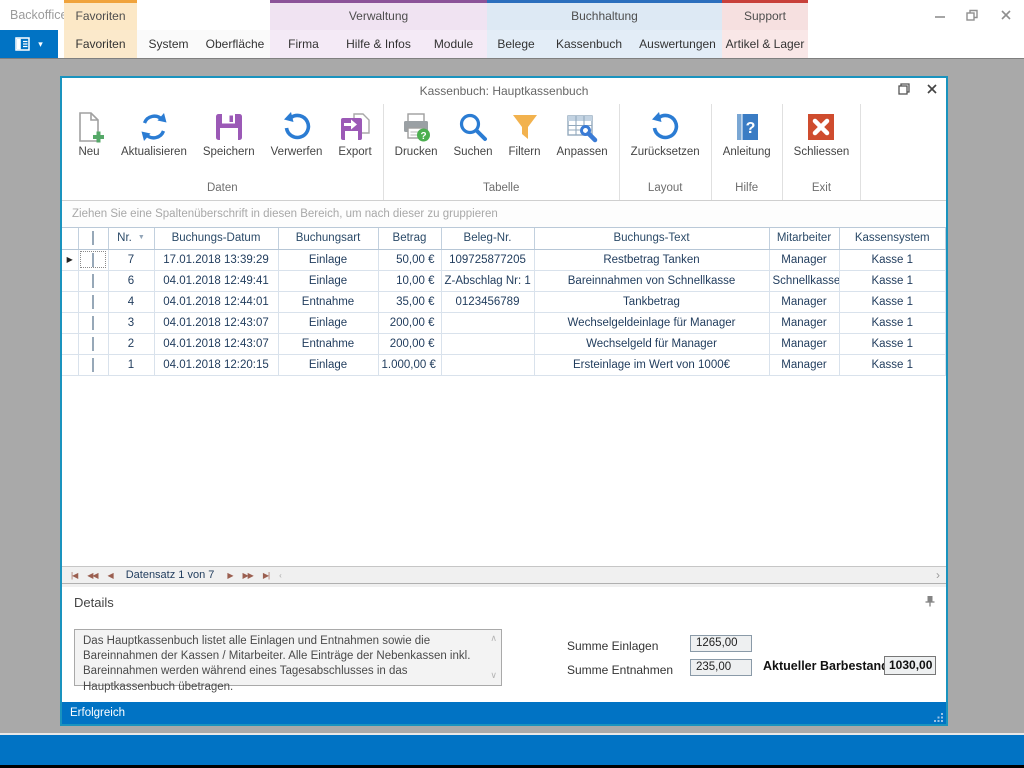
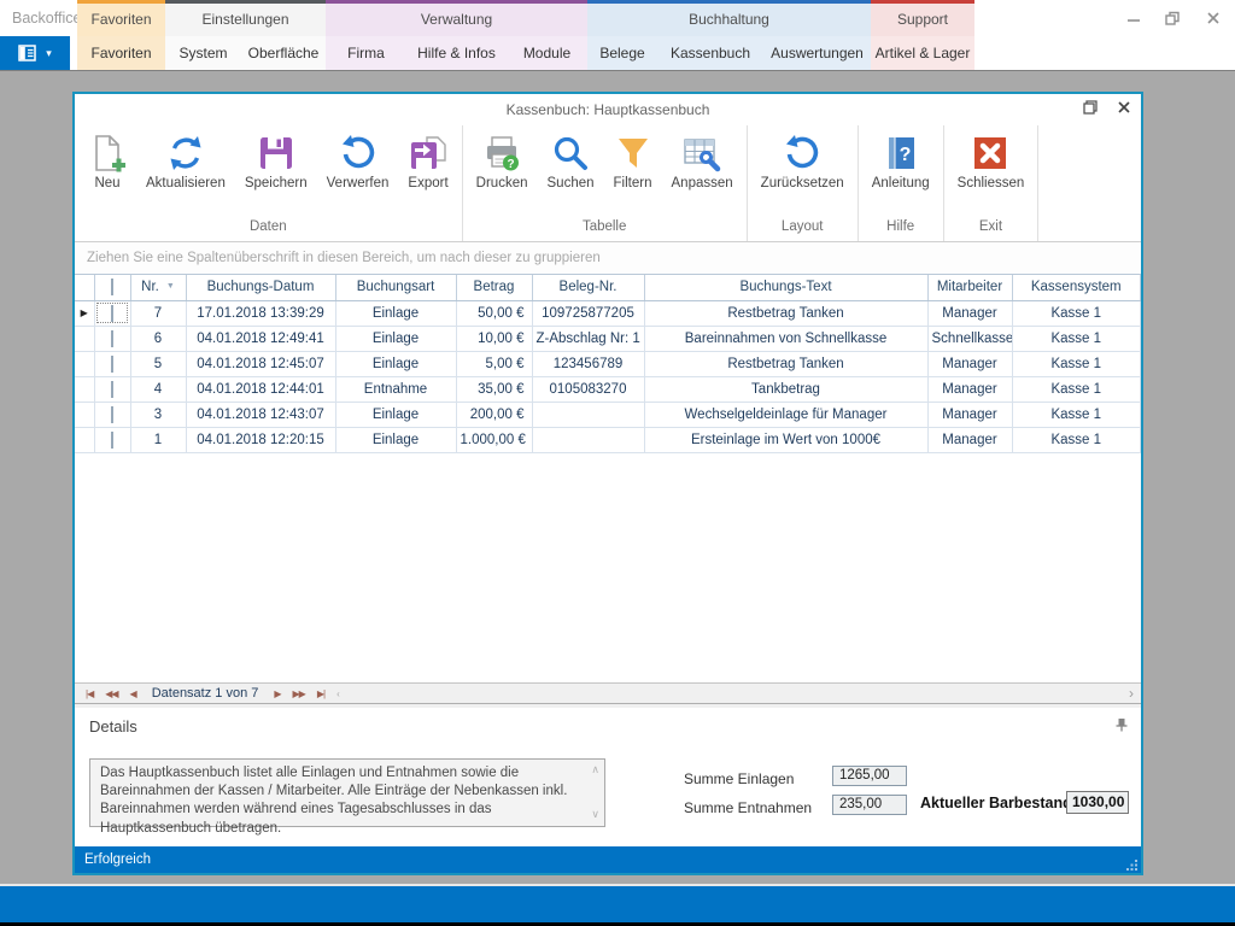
  Backoffic
  Favoriten
+ Einstellungen
  Verwaltung
  Buchhaltung
  Support
  ▾
  Favoriten
  System
  Oberfläche
  Firma
  Hilfe & Infos
  Module
  Belege
  Kassenbuch
  Auswertungen
  Artikel & Lager
  Kassenbuch: Hauptkassenbuch
  Neu
  Aktualisieren
  Speichern
  Verwerfen
  Export
  Daten
  ?
  Drucken
  Suchen
  Filtern
  Anpassen
  Tabelle
  Zurücksetzen
  Layout
  ?
  Anleitung
  Hilfe
  Schliessen
  Exit
  Ziehen Sie eine Spaltenüberschrift in diesen Bereich, um nach dieser zu gruppieren
  		Nr.	Buchungs-Datum	Buchungsart	Betrag	Beleg-Nr.	Buchungs-Text	Mitarbeiter	Kassensystem
  ▶		7	17.01.2018 13:39:29	Einlage	50,00 €	109725877205	Restbetrag Tanken	Manager	Kasse 1
  		6	04.01.2018 12:49:41	Einlage	10,00 €	Z-Abschlag Nr: 1	Bareinnahmen von Schnellkasse	Schnellkasse	Kasse 1
+ 		5	04.01.2018 12:45:07	Einlage	5,00 €	123456789	Restbetrag Tanken	Manager	Kasse 1
- 		4	04.01.2018 12:44:01	Entnahme	35,00 €	0123456789	Tankbetrag	Manager	Kasse 1
+ 		4	04.01.2018 12:44:01	Entnahme	35,00 €	0105083270	Tankbetrag	Manager	Kasse 1
  		3	04.01.2018 12:43:07	Einlage	200,00 €		Wechselgeldeinlage für Manager	Manager	Kasse 1
- 		2	04.01.2018 12:43:07	Entnahme	200,00 €		Wechselgeld für Manager	Manager	Kasse 1
  		1	04.01.2018 12:20:15	Einlage	1.000,00 €		Ersteinlage im Wert von 1000€	Manager	Kasse 1
  |◀
  ◀◀
  ◀
  Datensatz 1 von 7
  ▶
  ▶▶
  ▶|
  ‹
  ›
  Details
  Das Hauptkassenbuch listet alle Einlagen und Entnahmen sowie die Bareinnahmen der Kassen / Mitarbeiter. Alle Einträge der Nebenkassen inkl. Bareinnahmen werden während eines Tagesabschlusses in das Hauptkassenbuch übetragen.
  ∧
  ∨
  Summe Einlagen
  1265,00
  Summe Entnahmen
  235,00
  Aktueller Barbestan
  1030,00
  Erfolgreich
